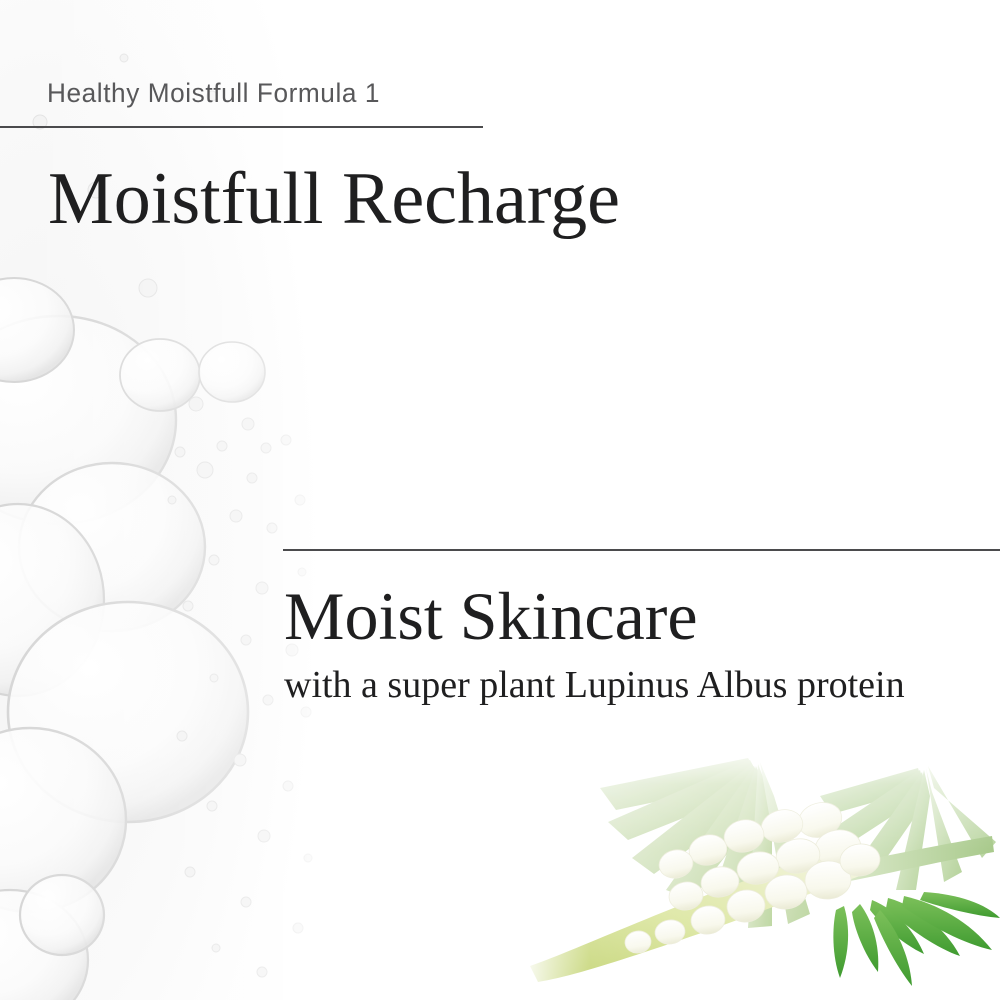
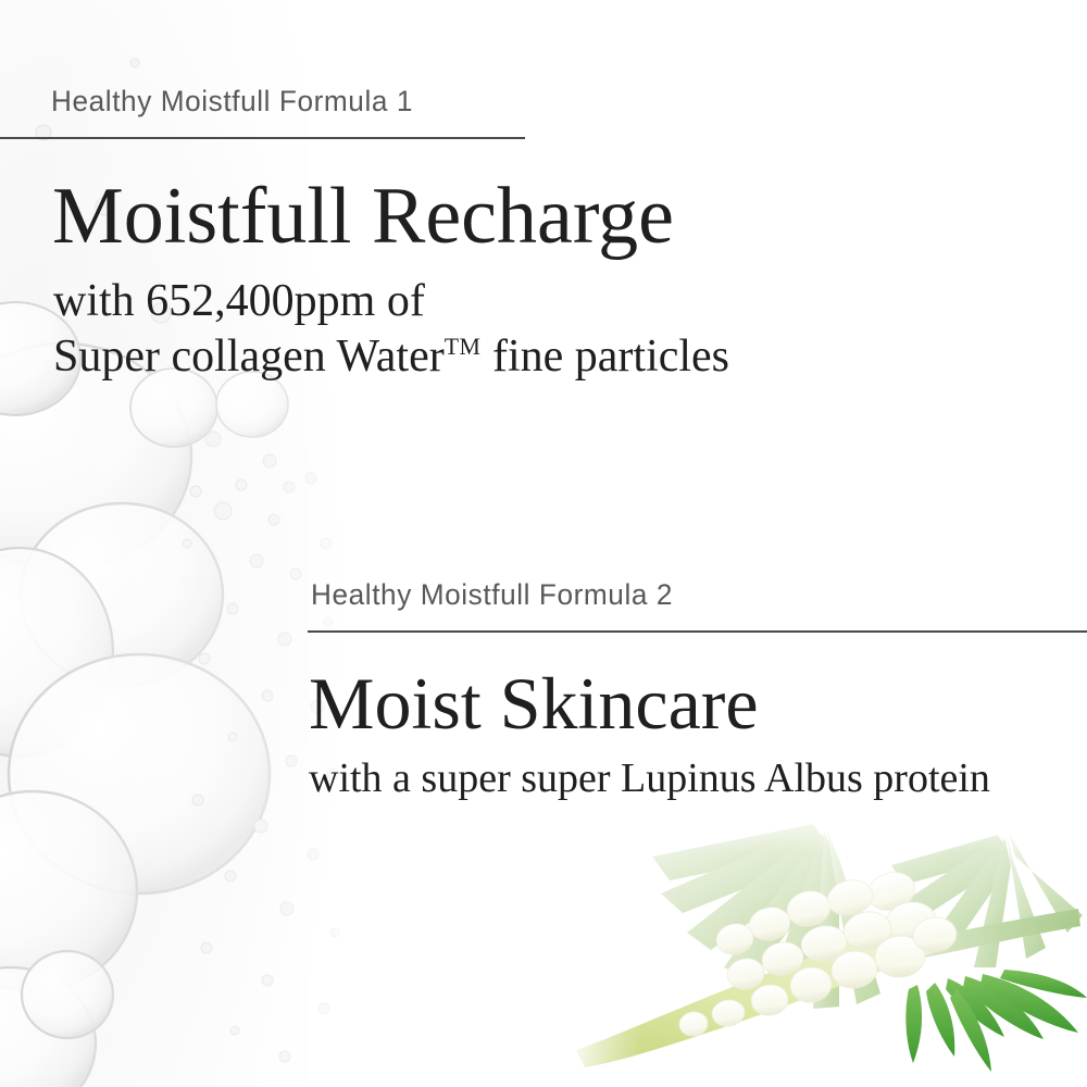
  Healthy Moistfull Formula 1
  Moistfull Recharge
+ with 652,400ppm of
+ Super collagen WaterTM fine particles
+ Healthy Moistfull Formula 2
  Moist Skincare
- with a super plant Lupinus Albus protein
+ with a super super Lupinus Albus protein
